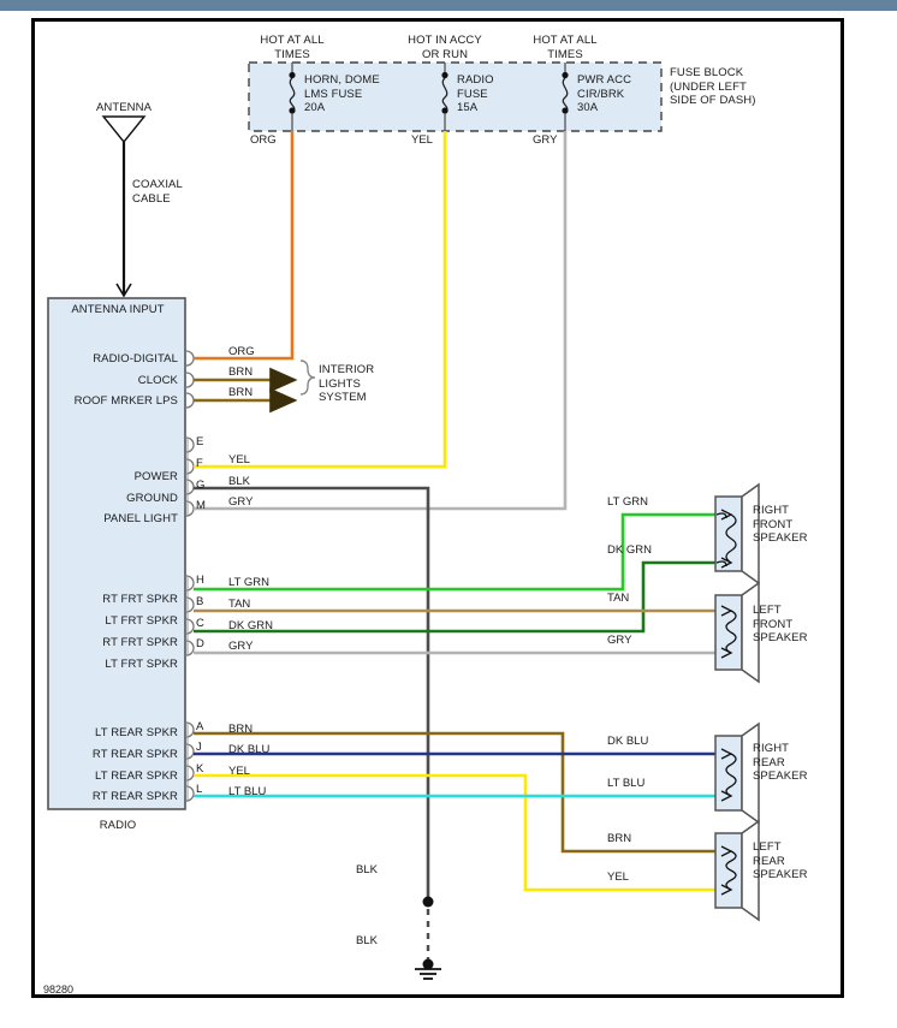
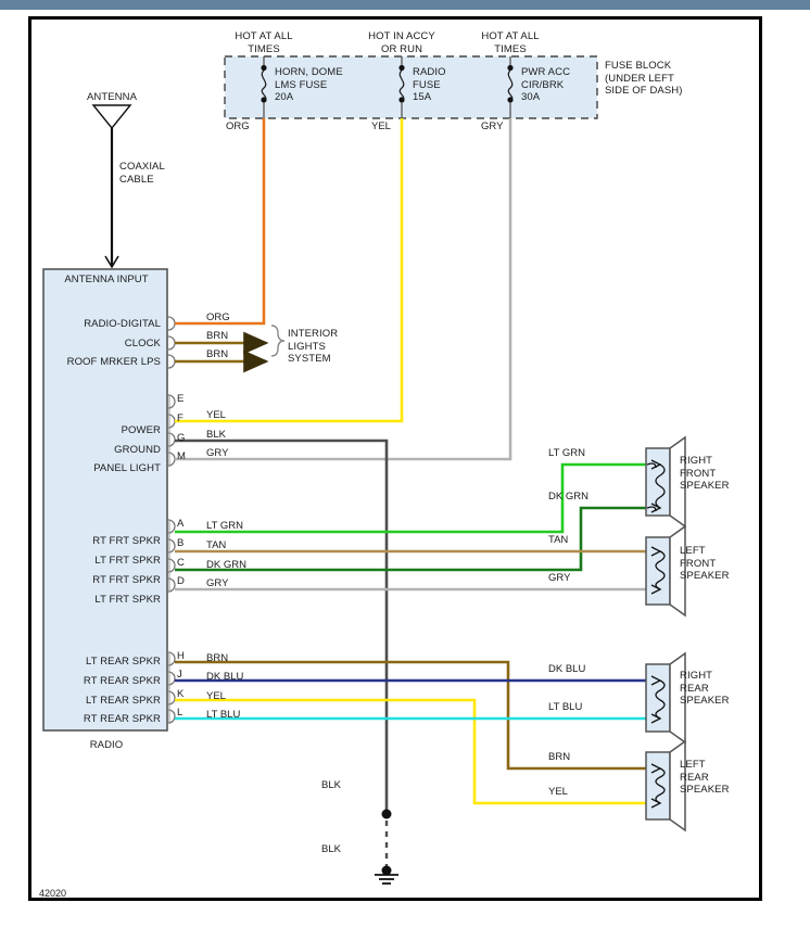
  HOT AT ALL
  TIMES
  HOT IN ACCY
  OR RUN
  HOT AT ALL
  TIMES
  HORN, DOME
  LMS FUSE
  20A
  RADIO
  FUSE
  15A
  PWR ACC
  CIR/BRK
  30A
  FUSE BLOCK
  (UNDER LEFT
  SIDE OF DASH)
  ORG
  YEL
  GRY
  ANTENNA
  COAXIAL
  CABLE
  ANTENNA INPUT
  RADIO
  RADIO-DIGITAL
  CLOCK
  ROOF MRKER LPS
  POWER
  GROUND
  PANEL LIGHT
  RT FRT SPKR
  LT FRT SPKR
  RT FRT SPKR
  LT FRT SPKR
  LT REAR SPKR
  RT REAR SPKR
  LT REAR SPKR
  RT REAR SPKR
  E
  F
  G
  M
- H
+ A
  B
  C
  D
- A
+ H
  J
  K
  L
  ORG
  BRN
  BRN
  YEL
  BLK
  GRY
  LT GRN
  TAN
  DK GRN
  GRY
  BRN
  DK BLU
  YEL
  LT BLU
  INTERIOR
  LIGHTS
  SYSTEM
  LT GRN
  DK GRN
  TAN
  GRY
  DK BLU
  LT BLU
  BRN
  YEL
  RIGHT
  FRONT
  SPEAKER
  LEFT
  FRONT
  SPEAKER
  RIGHT
  REAR
  SPEAKER
  LEFT
  REAR
  SPEAKER
  BLK
  BLK
- 98280
+ 42020
